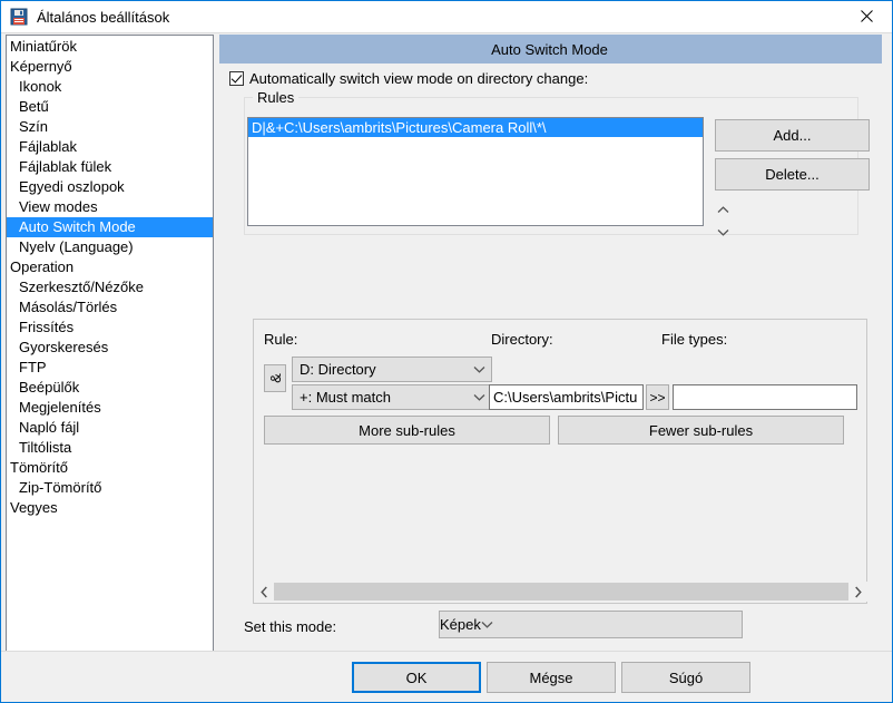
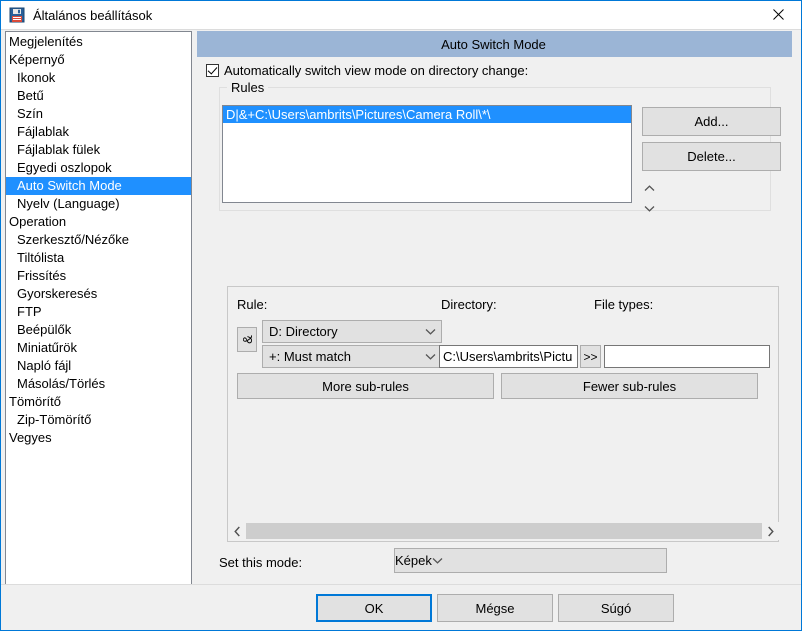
  Általános beállítások
- Miniatűrök
+ Megjelenítés
  Képernyő
  Ikonok
  Betű
  Szín
  Fájlablak
  Fájlablak fülek
  Egyedi oszlopok
- View modes
  Auto Switch Mode
  Nyelv (Language)
  Operation
  Szerkesztő/Nézőke
- Másolás/Törlés
+ Tiltólista
  Frissítés
  Gyorskeresés
  FTP
  Beépülők
- Megjelenítés
+ Miniatűrök
  Napló fájl
- Tiltólista
+ Másolás/Törlés
  Tömörítő
  Zip-Tömörítő
  Vegyes
  Auto Switch Mode
  Automatically switch view mode on directory change:
  Rules
  D|&+C:\Users\ambrits\Pictures\Camera Roll\*\
  Add...
  Delete...
  Rule:
  Directory:
  File types:
  D: Directory
  +: Must match
  C:\Users\ambrits\Pictu
  >>
  More sub-rules
  Fewer sub-rules
  Set this mode:
  Képek
  OK
  Mégse
  Súgó
